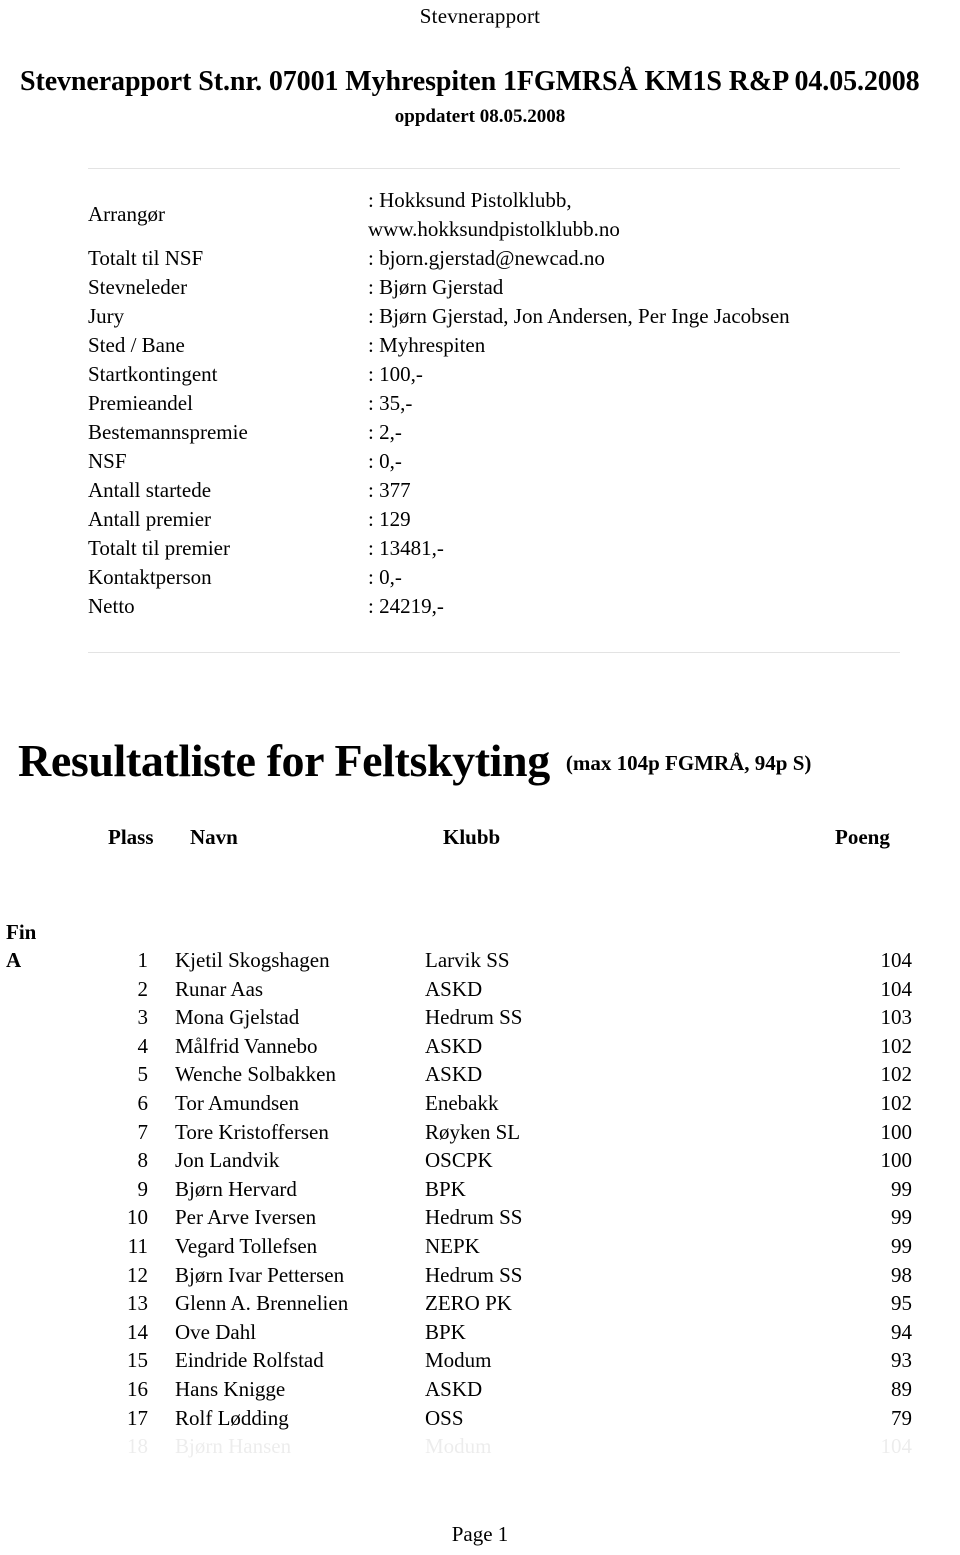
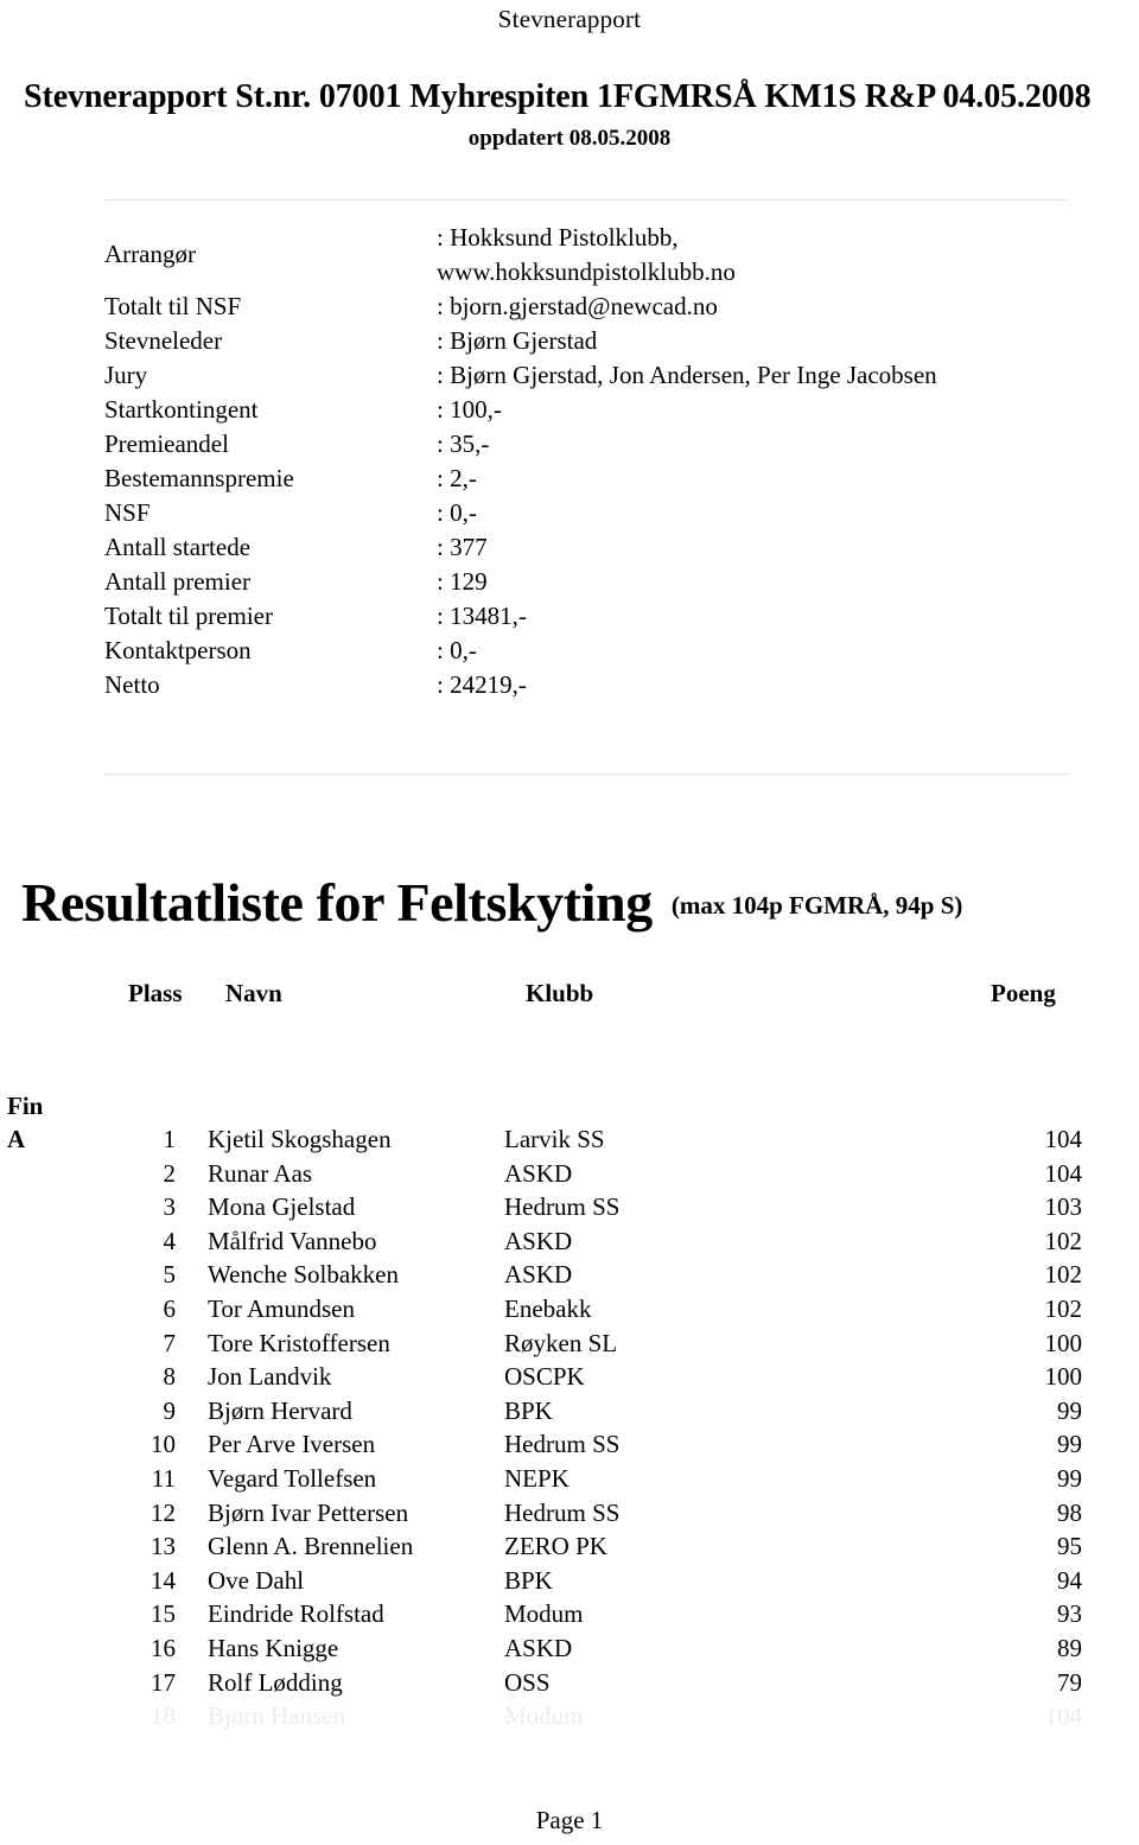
  Stevnerapport
  Stevnerapport St.nr. 07001 Myhrespiten 1FGMRSÅ KM1S R&P 04.05.2008
  oppdatert 08.05.2008
  Arrangør	: Hokksund Pistolklubb, www.hokksundpistolklubb.no
  Totalt til NSF	: bjorn.gjerstad@newcad.no
  Stevneleder	: Bjørn Gjerstad
  Jury	: Bjørn Gjerstad, Jon Andersen, Per Inge Jacobsen
- Sted / Bane	: Myhrespiten
  Startkontingent	: 100,-
  Premieandel	: 35,-
  Bestemannspremie	: 2,-
  NSF	: 0,-
  Antall startede	: 377
  Antall premier	: 129
  Totalt til premier	: 13481,-
  Kontaktperson	: 0,-
  Netto	: 24219,-
  Resultatliste for Feltskyting (max 104p FGMRÅ, 94p S)
  Plass
  Navn
  Klubb
  Poeng
  Fin
  A
  1
  Kjetil Skogshagen
  Larvik SS
  104
  2
  Runar Aas
  ASKD
  104
  3
  Mona Gjelstad
  Hedrum SS
  103
  4
  Målfrid Vannebo
  ASKD
  102
  5
  Wenche Solbakken
  ASKD
  102
  6
  Tor Amundsen
  Enebakk
  102
  7
  Tore Kristoffersen
  Røyken SL
  100
  8
  Jon Landvik
  OSCPK
  100
  9
  Bjørn Hervard
  BPK
  99
  10
  Per Arve Iversen
  Hedrum SS
  99
  11
  Vegard Tollefsen
  NEPK
  99
  12
  Bjørn Ivar Pettersen
  Hedrum SS
  98
  13
  Glenn A. Brennelien
  ZERO PK
  95
  14
  Ove Dahl
  BPK
  94
  15
  Eindride Rolfstad
  Modum
  93
  16
  Hans Knigge
  ASKD
  89
  17
  Rolf Lødding
  OSS
  79
  Page 1
